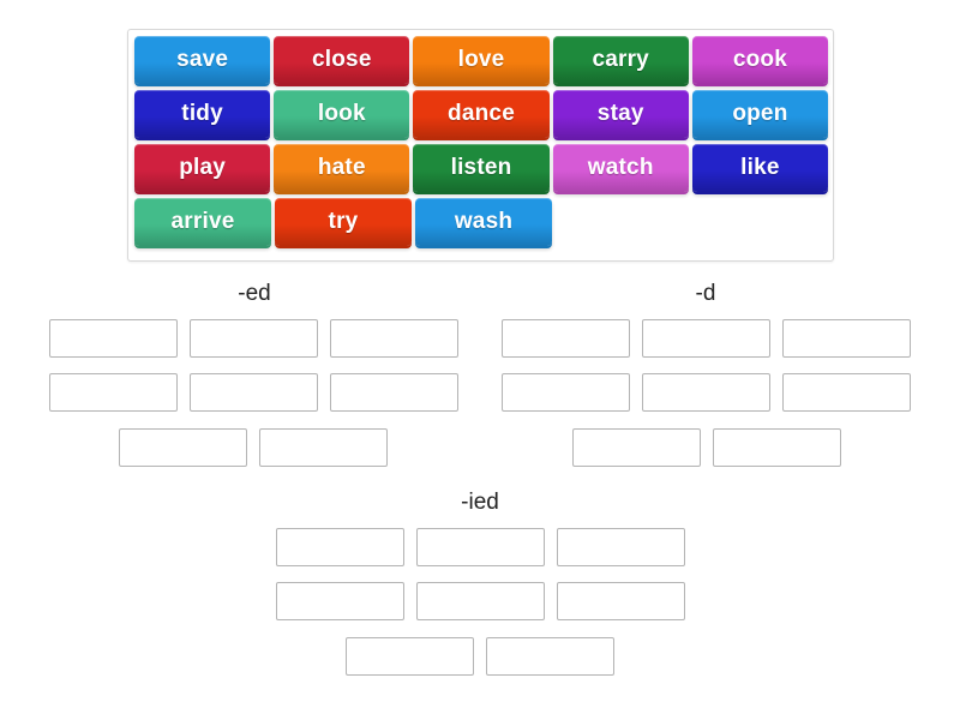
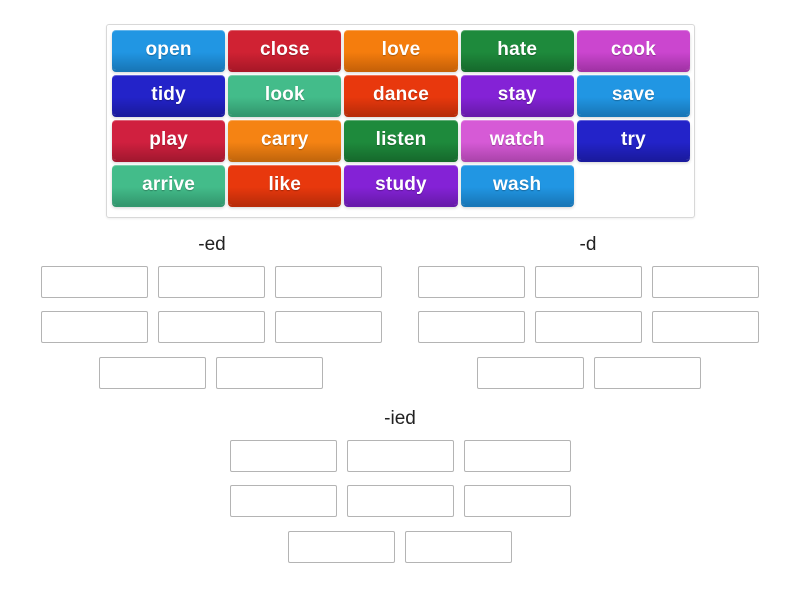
- save
+ open
  close
  love
- carry
+ hate
  cook
  tidy
  look
  dance
  stay
- open
+ save
  play
- hate
+ carry
  listen
  watch
- like
+ try
  arrive
- try
+ like
+ study
  wash
  -ed
  -d
  -ied
